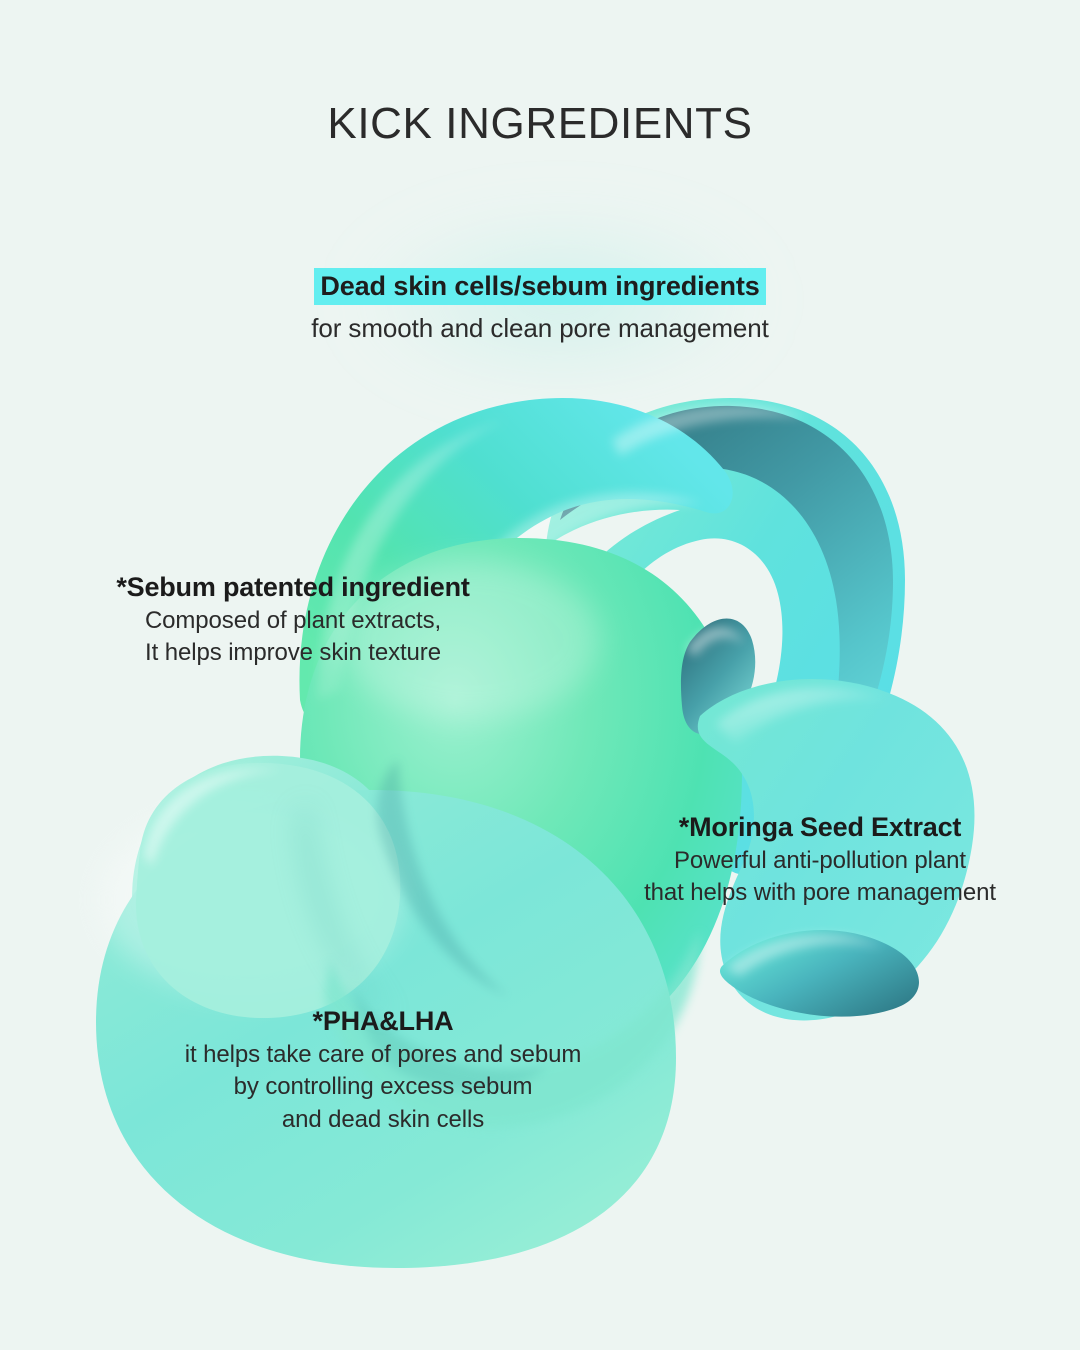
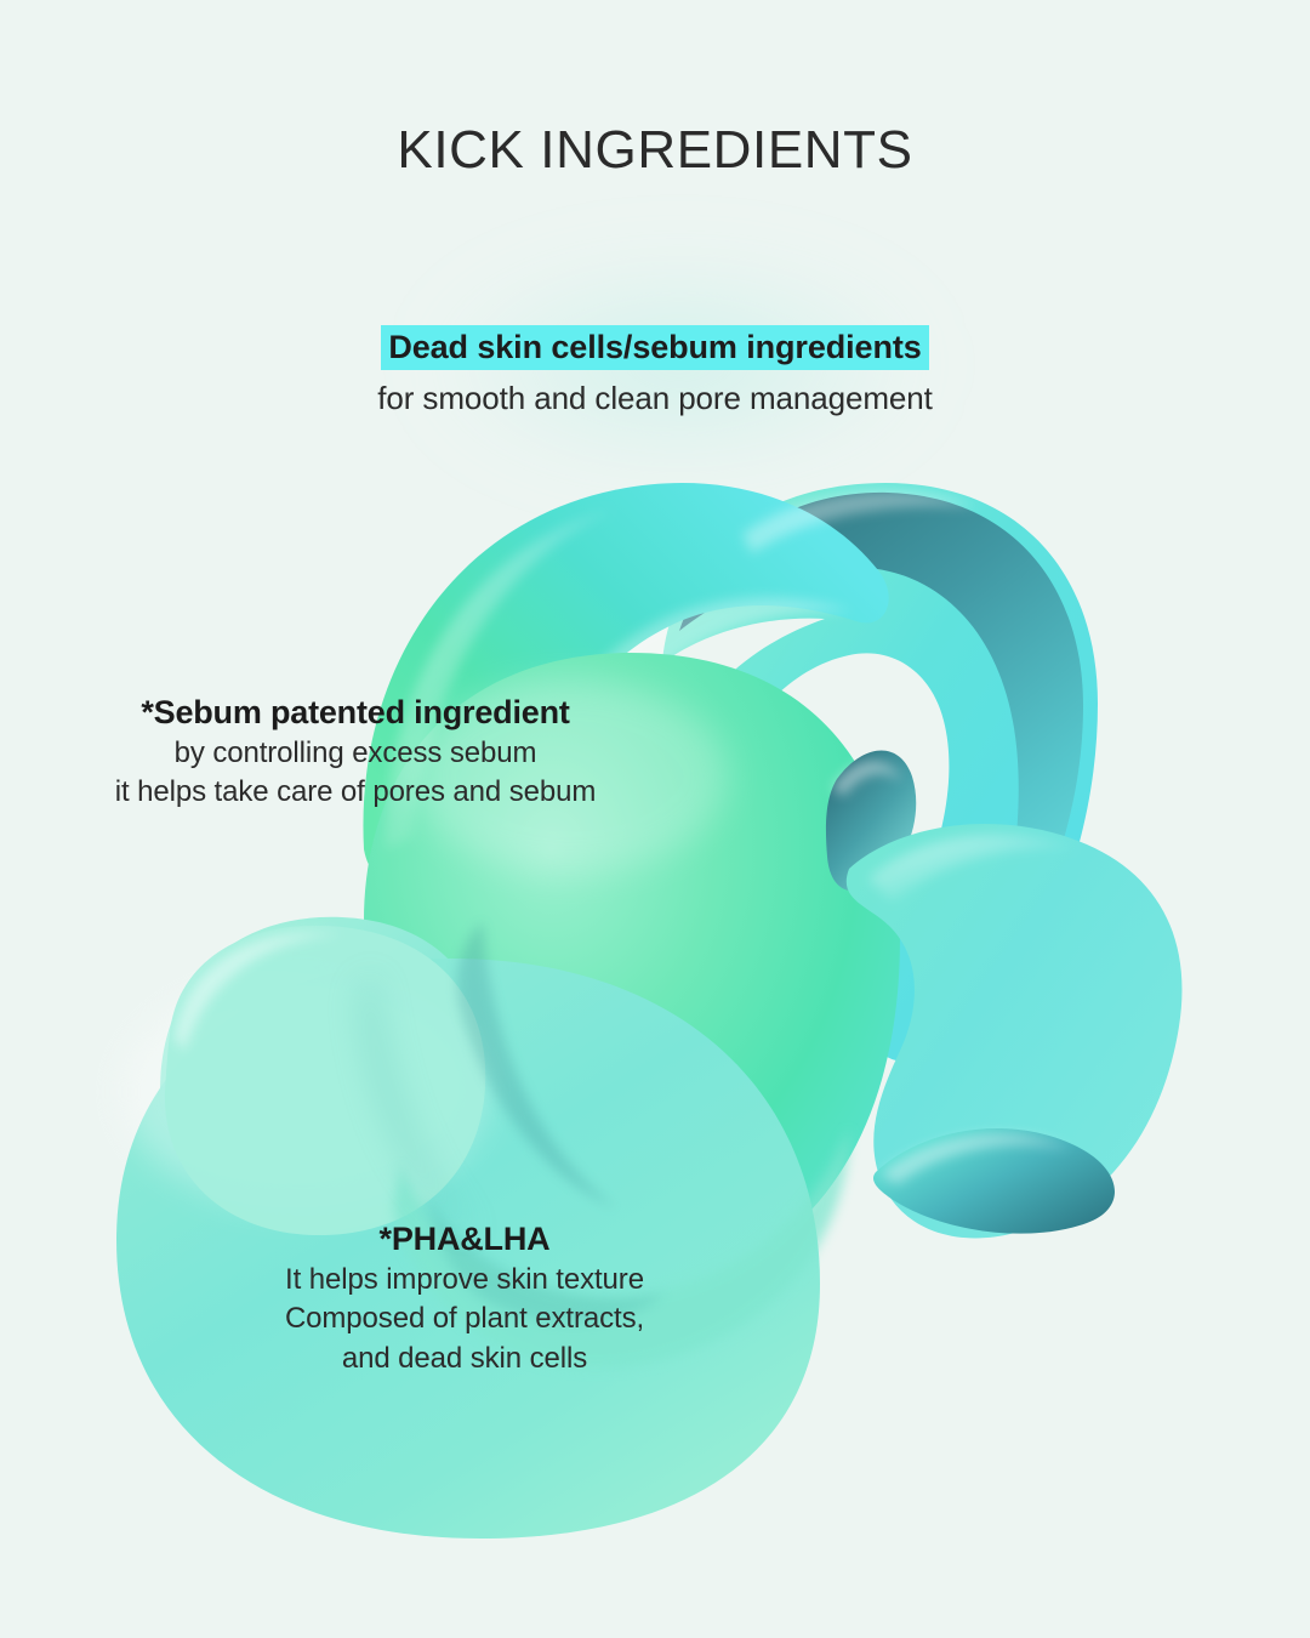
  KICK INGREDIENTS
  Dead skin cells/sebum ingredients
  for smooth and clean pore management
  *Sebum patented ingredient
- Composed of plant extracts,
+ by controlling excess sebum
- It helps improve skin texture
+ it helps take care of pores and sebum
- *Moringa Seed Extract
- Powerful anti-pollution plant
- that helps with pore management
  *PHA&LHA
- it helps take care of pores and sebum
+ It helps improve skin texture
- by controlling excess sebum
+ Composed of plant extracts,
  and dead skin cells
